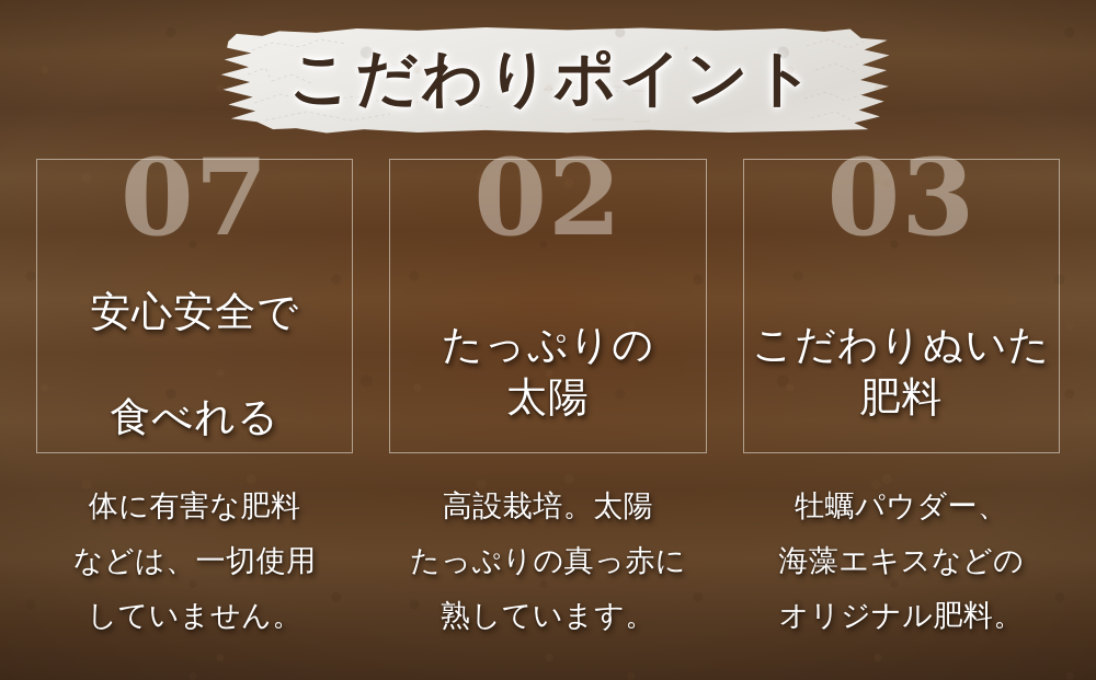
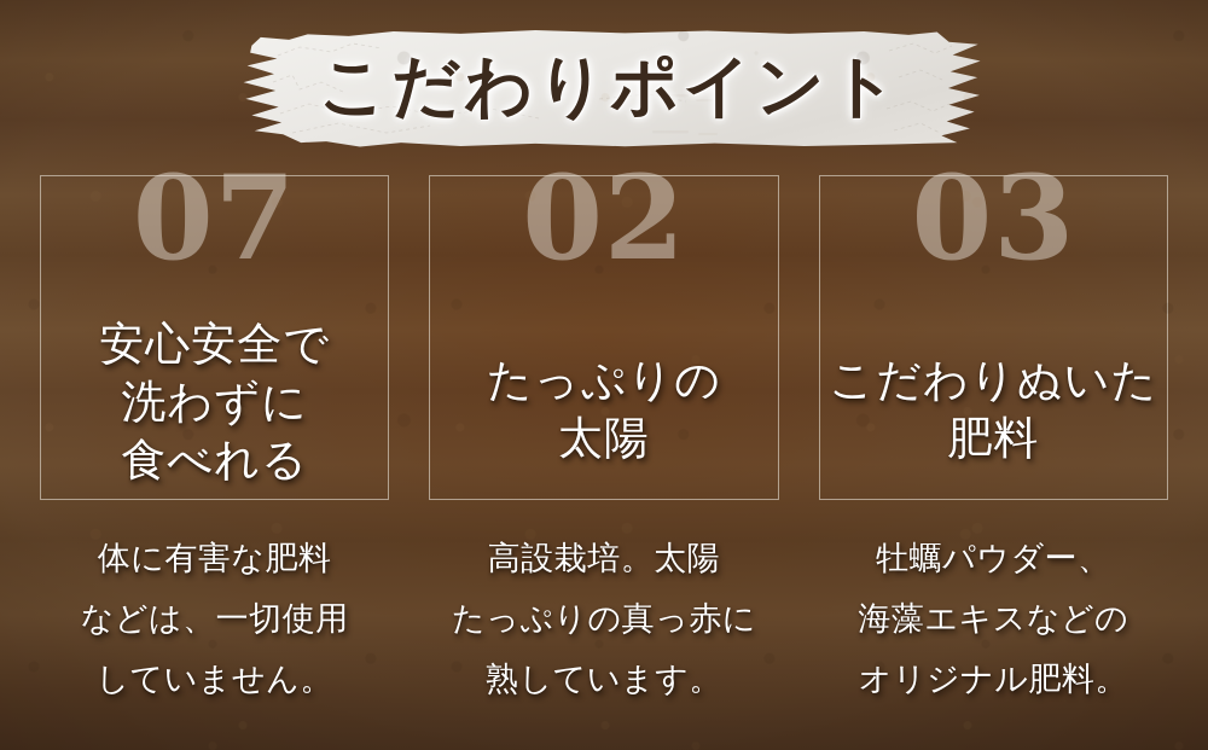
  こだわりポイント
  07
  安心安全で
+ 洗わずに
  食べれる
  02
  たっぷりの
  太陽
  03
  こだわりぬいた
  肥料
  体に有害な肥料
  などは、一切使用
  していません。
  高設栽培。太陽
  たっぷりの真っ赤に
  熟しています。
  牡蠣パウダー、
  海藻エキスなどの
  オリジナル肥料。
